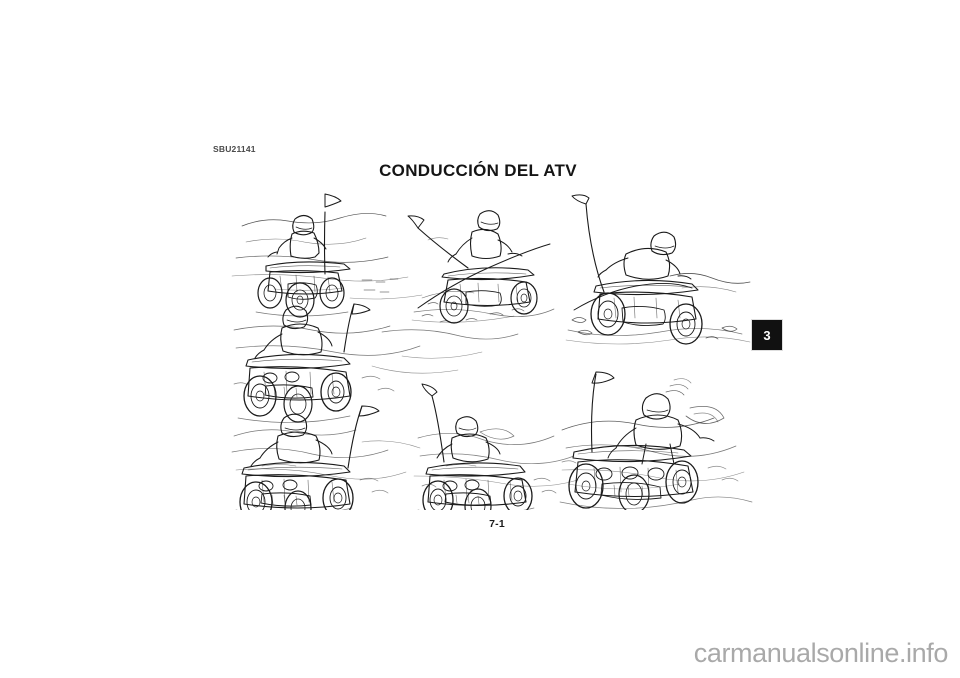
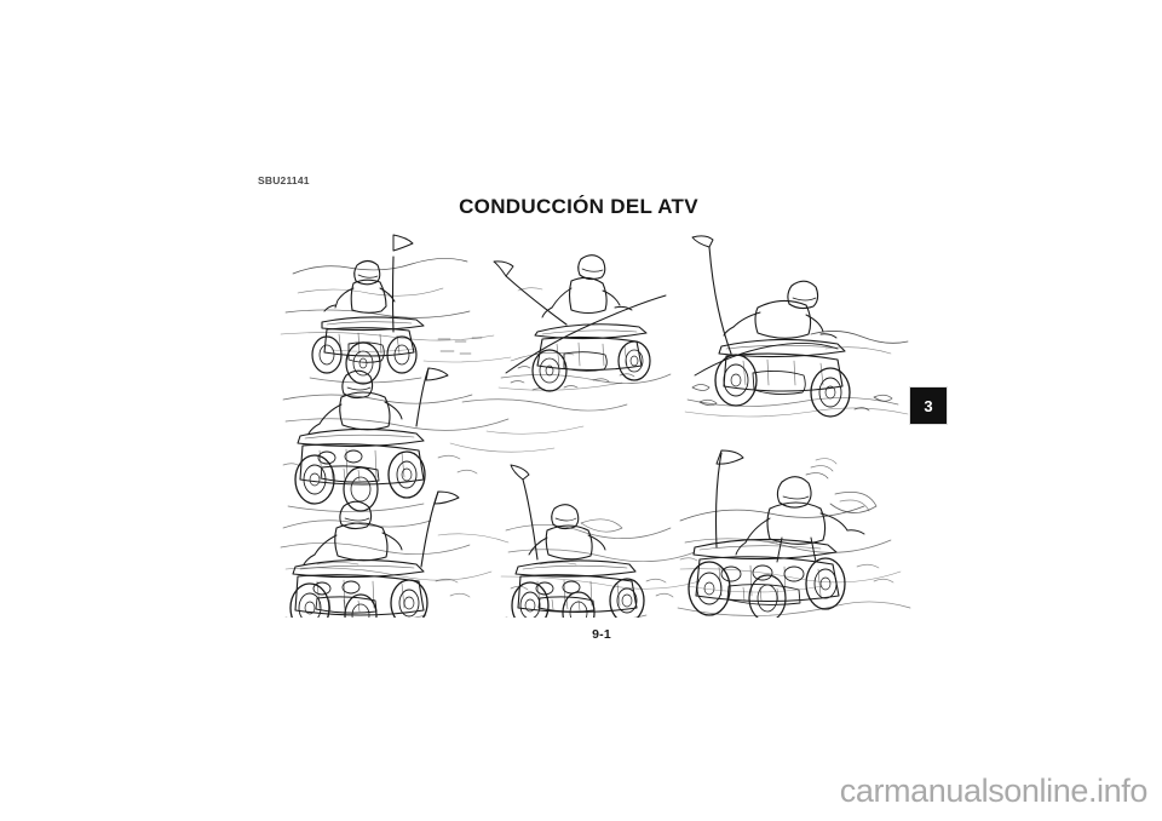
  SBU21141
  CONDUCCIÓN DEL ATV
- 7-1
+ 9-1
  3
  carmanualsonline.info
